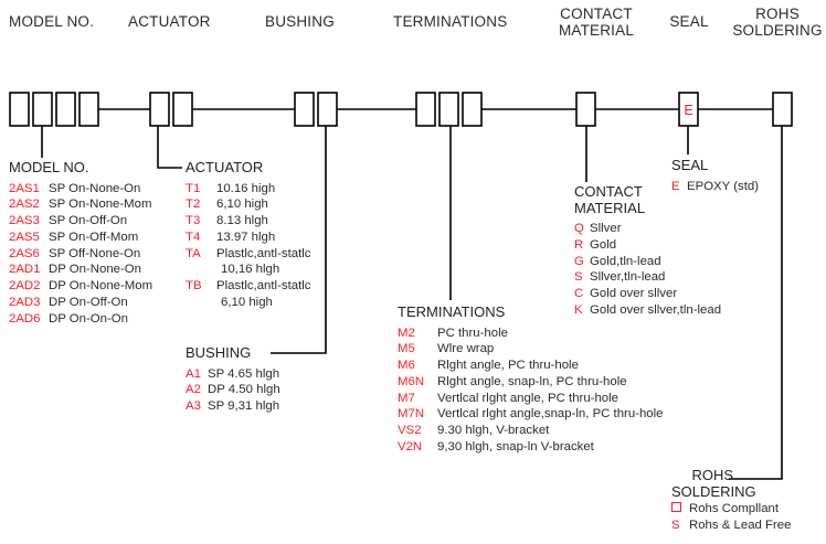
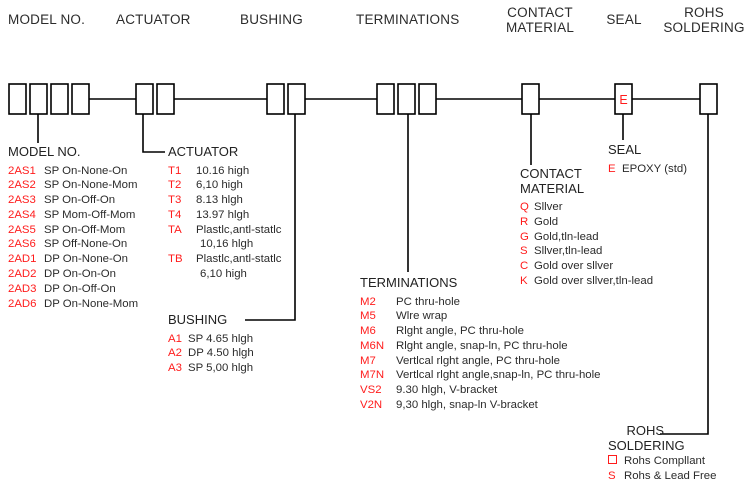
  MODEL NO.
  ACTUATOR
  BUSHING
  TERMINATIONS
  CONTACT
  MATERIAL
  SEAL
  ROHS
  SOLDERING
  E
  MODEL NO.
  2AS1
  SP On-None-On
  2AS2
  SP On-None-Mom
  2AS3
  SP On-Off-On
+ 2AS4
+ SP Mom-Off-Mom
  2AS5
  SP On-Off-Mom
  2AS6
  SP Off-None-On
  2AD1
  DP On-None-On
  2AD2
- DP On-None-Mom
+ DP On-On-On
  2AD3
  DP On-Off-On
  2AD6
- DP On-On-On
+ DP On-None-Mom
  ACTUATOR
  T1
  10.16 high
  T2
  6,10 high
  T3
  8.13 hlgh
  T4
  13.97 hlgh
  TA
  Plastlc,antl-statlc
  10,16 hlgh
  TB
  Plastlc,antl-statlc
  6,10 high
  BUSHING
  A1
  SP 4.65 hlgh
  A2
  DP 4.50 hlgh
  A3
- SP 9,31 hlgh
+ SP 5,00 hlgh
  TERMINATIONS
  M2
  PC thru-hole
  M5
  Wlre wrap
  M6
  Rlght angle, PC thru-hole
  M6N
  Rlght angle, snap-ln, PC thru-hole
  M7
  Vertlcal rlght angle, PC thru-hole
  M7N
  Vertlcal rlght angle,snap-ln, PC thru-hole
  VS2
  9.30 hlgh, V-bracket
  V2N
  9,30 hlgh, snap-ln V-bracket
  CONTACT
  MATERIAL
  Q
  Sllver
  R
  Gold
  G
  Gold,tln-lead
  S
  Sllver,tln-lead
  C
  Gold over sllver
  K
  Gold over sllver,tln-lead
  SEAL
  E
  EPOXY (std)
  ROHS
  SOLDERING
  Rohs Compllant
  S
  Rohs & Lead Free
